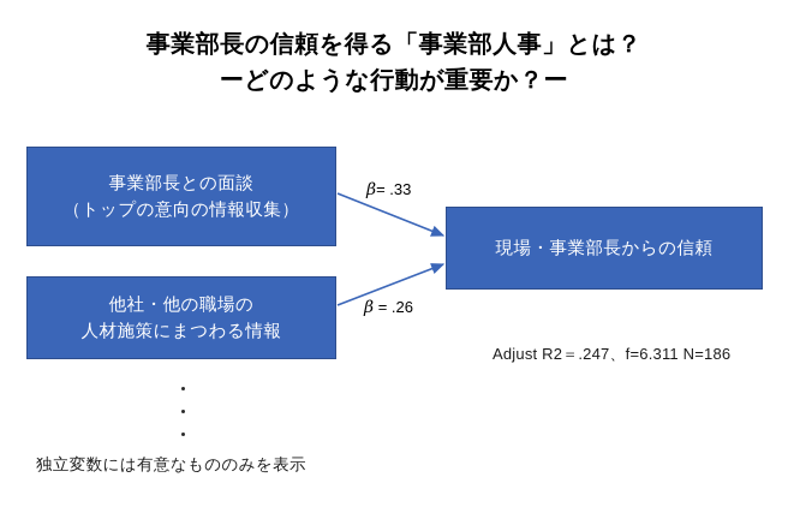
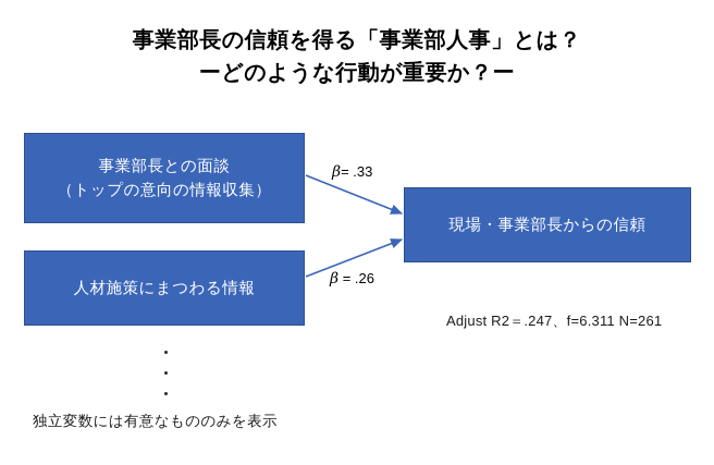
  事業部長の信頼を得る「事業部人事」とは？
  ーどのような行動が重要か？ー
  事業部長との面談
  （トップの意向の情報収集）
- 他社・他の職場の
  人材施策にまつわる情報
  現場・事業部長からの信頼
  β= .33
  β = .26
- Adjust R2＝.247、f=6.311 N=186
+ Adjust R2＝.247、f=6.311 N=261
  独立変数には有意なもののみを表示
